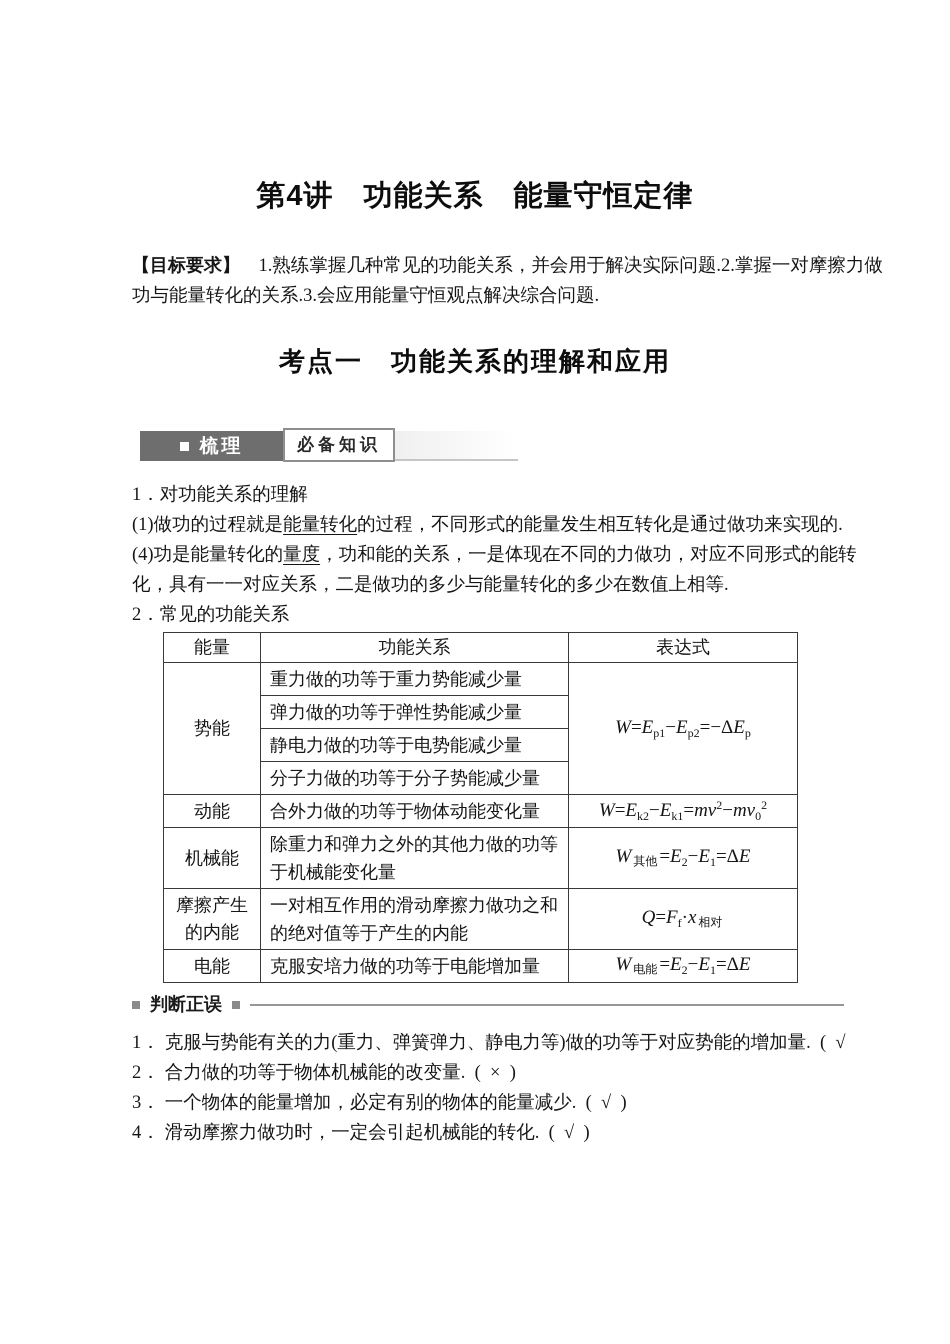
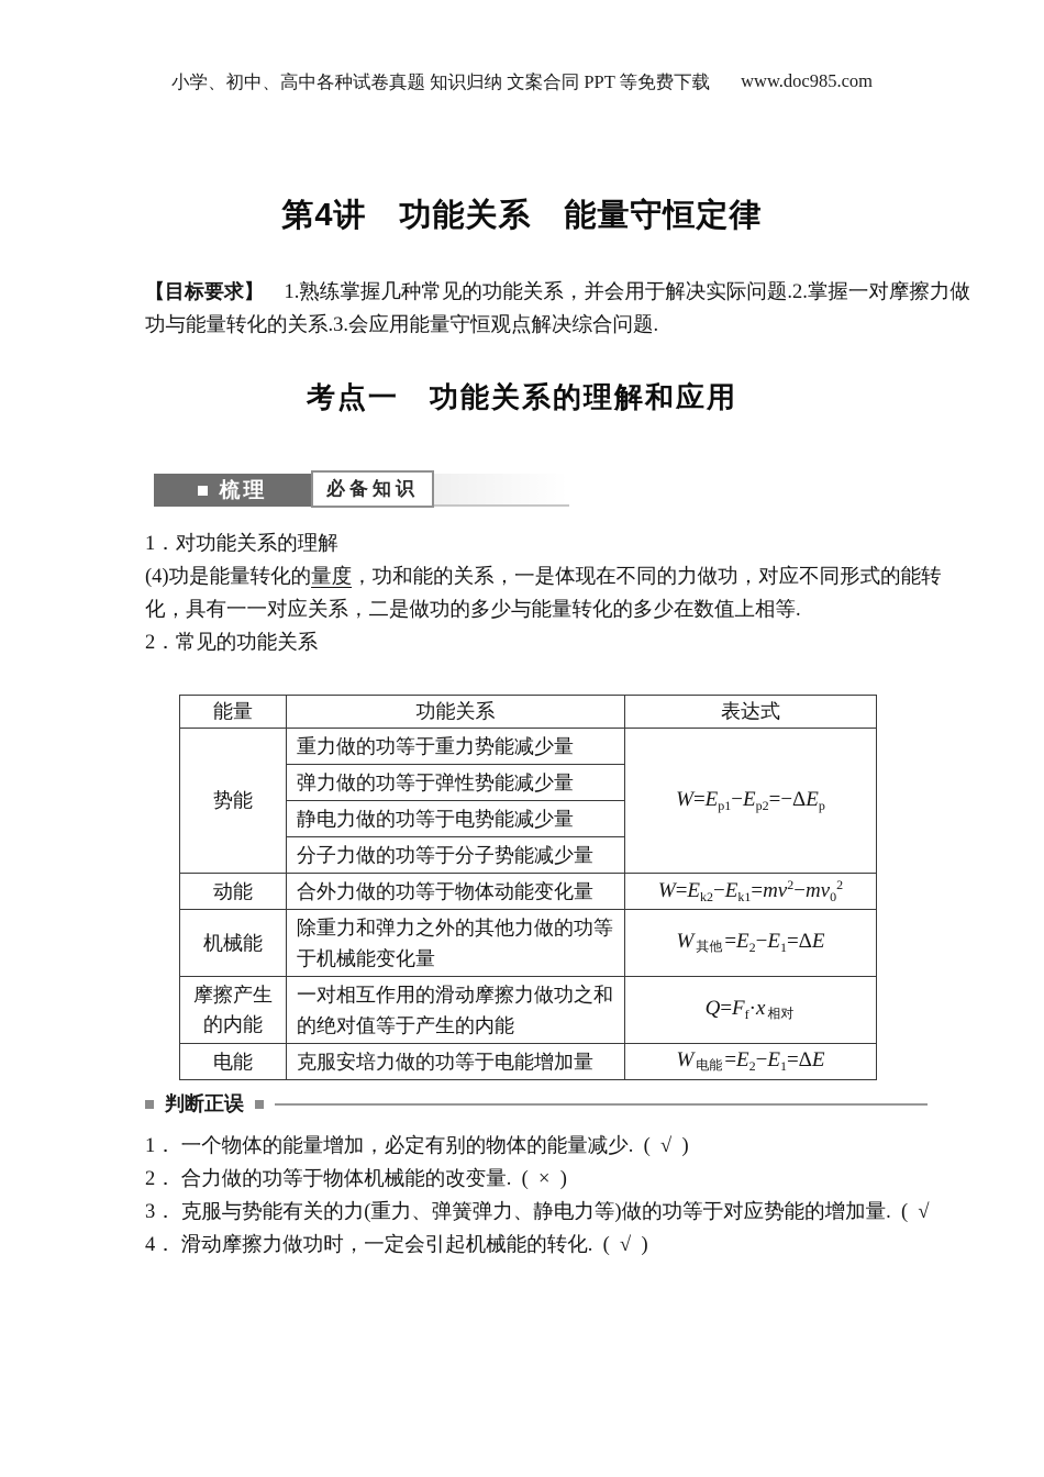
+ 小学、初中、高中各种试卷真题 知识归纳 文案合同 PPT 等免费下载
+ www.doc985.com
  第4讲 功能关系 能量守恒定律
  【目标要求】 1.熟练掌握几种常见的功能关系，并会用于解决实际问题.2.掌握一对摩擦力做
  功与能量转化的关系.3.会应用能量守恒观点解决综合问题.
  考点一 功能关系的理解和应用
  梳理
  必备知识
  1．对功能关系的理解
- (1)做功的过程就是能量转化的过程，不同形式的能量发生相互转化是通过做功来实现的.
  (4)功是能量转化的量度，功和能的关系，一是体现在不同的力做功，对应不同形式的能转
  化，具有一一对应关系，二是做功的多少与能量转化的多少在数值上相等.
  2．常见的功能关系
  能量	功能关系	表达式
  势能	重力做的功等于重力势能减少量	W=Ep1−Ep2=−ΔEp
  弹力做的功等于弹性势能减少量
  静电力做的功等于电势能减少量
  分子力做的功等于分子势能减少量
  动能	合外力做的功等于物体动能变化量	W=Ek2−Ek1=mv2−mv02
  机械能	除重力和弹力之外的其他力做的功等于机械能变化量	W 其他 =E2−E1=ΔE
  摩擦产生 的内能	一对相互作用的滑动摩擦力做功之和的绝对值等于产生的内能	Q=Ff·x 相对
  电能	克服安培力做的功等于电能增加量	W 电能 =E2−E1=ΔE
  判断正误
- 1． 克服与势能有关的力(重力、弹簧弹力、静电力等)做的功等于对应势能的增加量. ( √
+ 1． 一个物体的能量增加，必定有别的物体的能量减少. ( √ )
  2． 合力做的功等于物体机械能的改变量. ( × )
- 3． 一个物体的能量增加，必定有别的物体的能量减少. ( √ )
+ 3． 克服与势能有关的力(重力、弹簧弹力、静电力等)做的功等于对应势能的增加量. ( √
  4． 滑动摩擦力做功时，一定会引起机械能的转化. ( √ )
